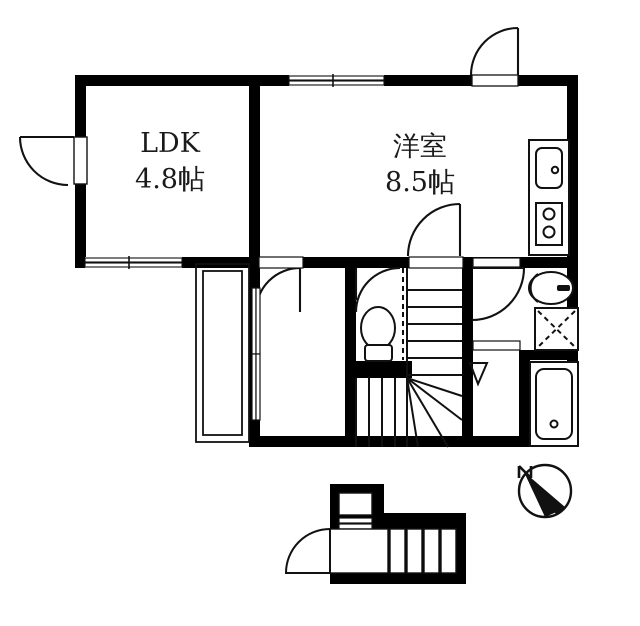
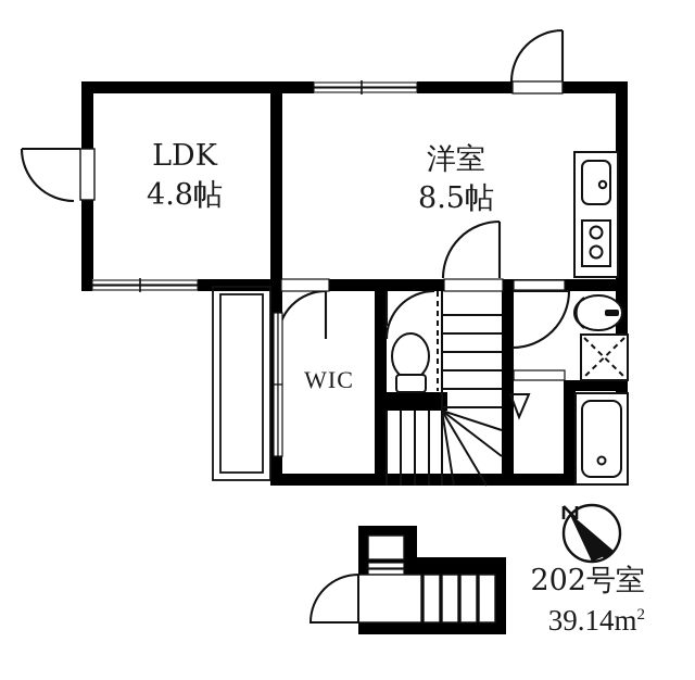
  LDK
  4.8帖
  洋室
  8.5帖
+ WIC
+ 202号室
+ 39.14m2
